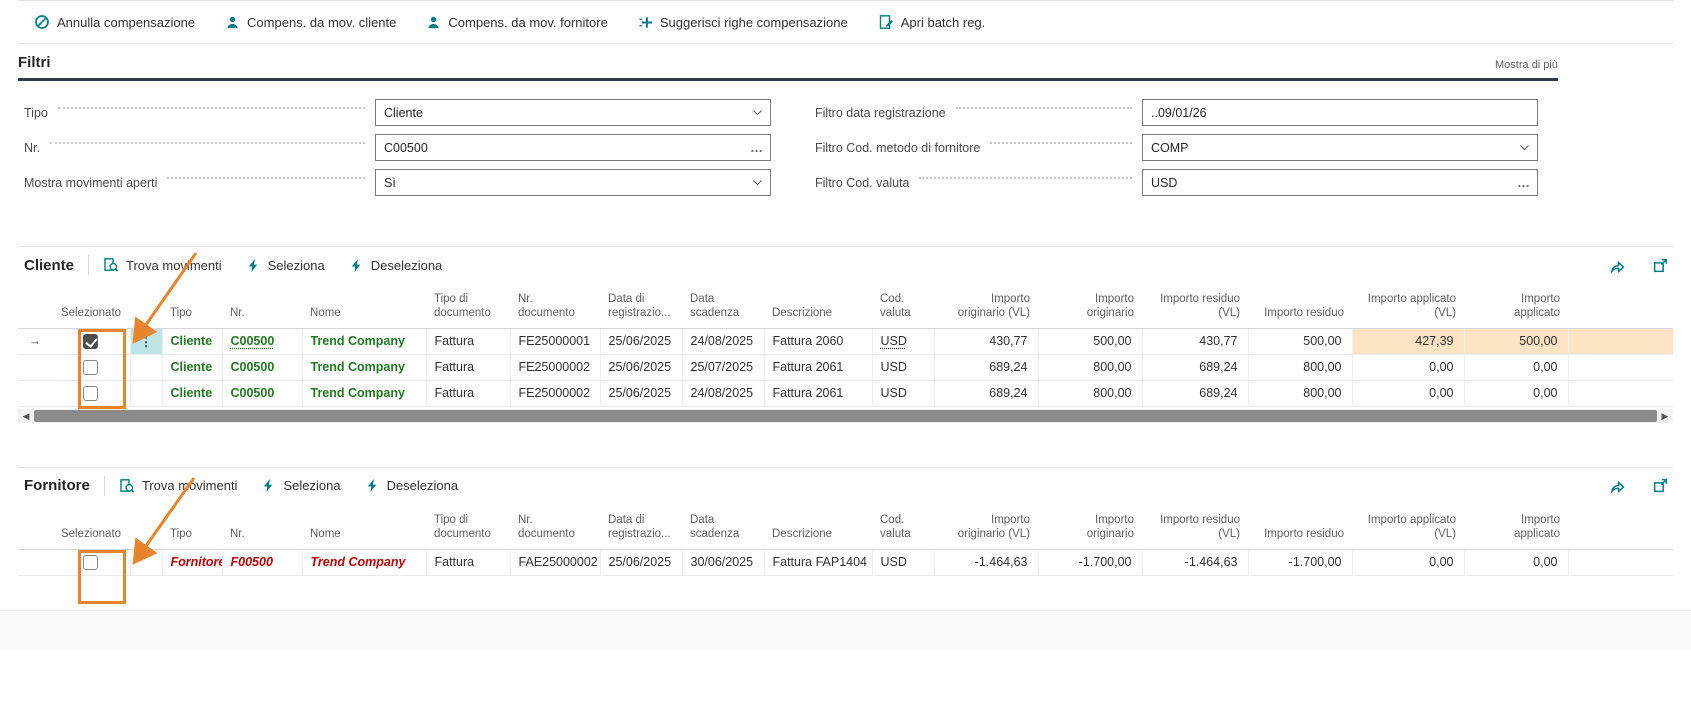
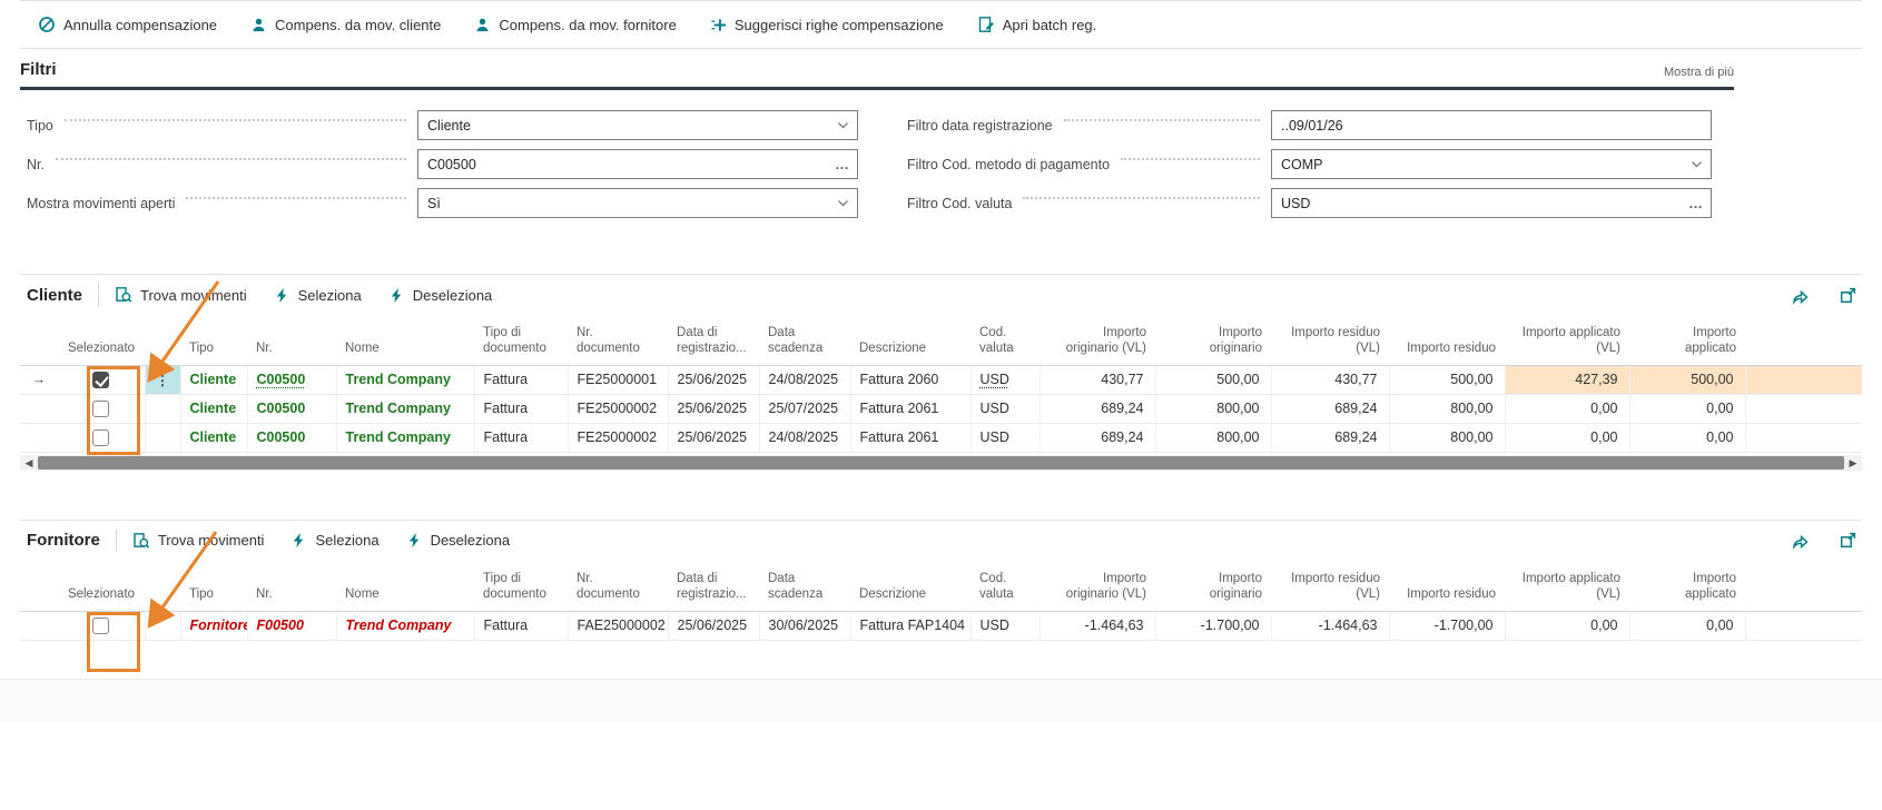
  Annulla compensazione
  Compens. da mov. cliente
  Compens. da mov. fornitore
  Suggerisci righe compensazione
  Apri batch reg.
  Filtri
  Mostra di più
  Tipo
  Cliente
  Nr.
  C00500
  …
  Mostra movimenti aperti
  Sì
  Filtro data registrazione
  ..09/01/26
- Filtro Cod. metodo di fornitore
+ Filtro Cod. metodo di pagamento
  COMP
  Filtro Cod. valuta
  USD
  …
  Cliente
  Trova movmenti
  Seleziona
  Deseleziona
  	Selezionato		Tipo	Nr.	Nome	Tipo di documento	Nr. documento	Data di registrazio...	Data scadenza	Descrizione	Cod. valuta	Importo originario (VL)	Importo originario	Importo residuo (VL)	Importo residuo	Importo applicato (VL)	Importo applicato
  →		⋮	Cliente	C00500	Trend Company	Fattura	FE25000001	25/06/2025	24/08/2025	Fattura 2060	USD	430,77	500,00	430,77	500,00	427,39	500,00
  			Cliente	C00500	Trend Company	Fattura	FE25000002	25/06/2025	25/07/2025	Fattura 2061	USD	689,24	800,00	689,24	800,00	0,00	0,00
  			Cliente	C00500	Trend Company	Fattura	FE25000002	25/06/2025	24/08/2025	Fattura 2061	USD	689,24	800,00	689,24	800,00	0,00	0,00
  ◀
  ▶
  Fornitore
  Trova movimenti
  Seleziona
  Deseleziona
  	Selezionato		Tipo	Nr.	Nome	Tipo di documento	Nr. documento	Data di registrazio...	Data scadenza	Descrizione	Cod. valuta	Importo originario (VL)	Importo originario	Importo residuo (VL)	Importo residuo	Importo applicato (VL)	Importo applicato
  			Fornitore	F00500	Trend Company	Fattura	FAE25000002	25/06/2025	30/06/2025	Fattura FAP1404	USD	-1.464,63	-1.700,00	-1.464,63	-1.700,00	0,00	0,00
